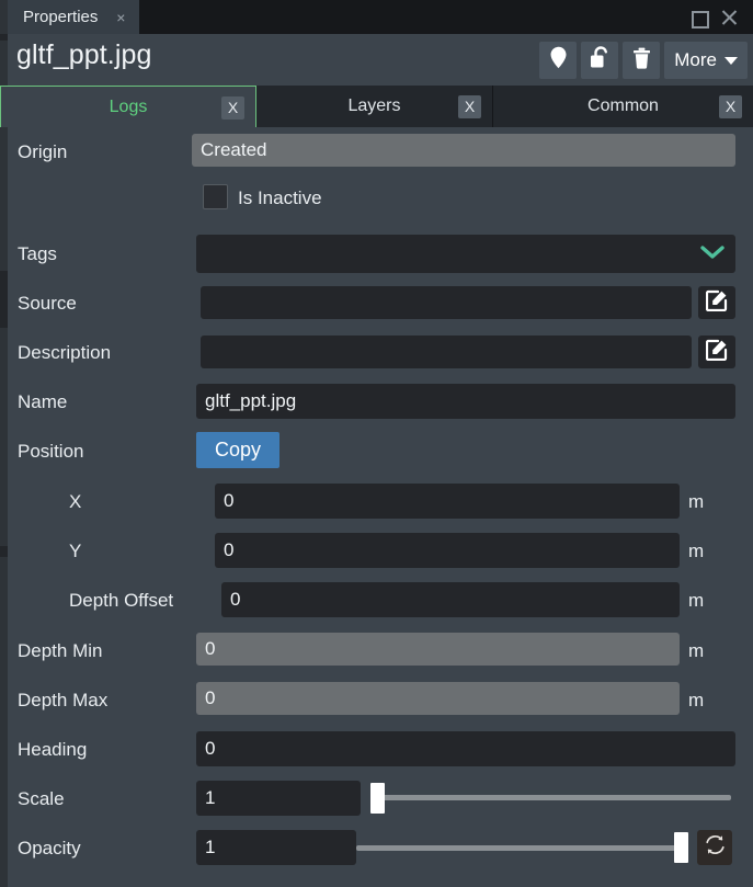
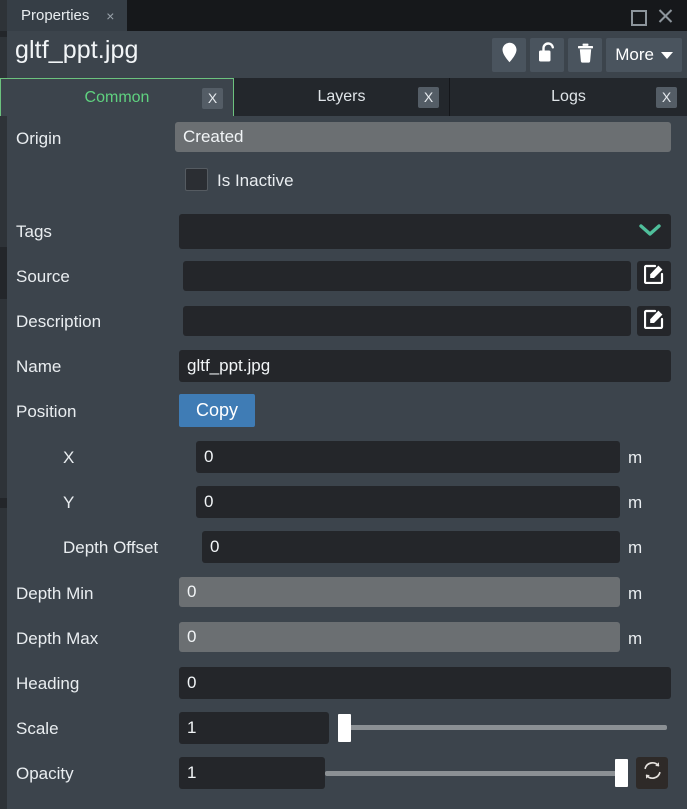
  Properties
  ×
  gltf_ppt.jpg
  More
- Logs
+ Common
  X
  Layers
  X
- Common
+ Logs
  X
  Origin
  Created
  Is Inactive
  Tags
  Source
  Description
  Name
  gltf_ppt.jpg
  Position
  Copy
  X
  0
  m
  Y
  0
  m
  Depth Offset
  0
  m
  Depth Min
  0
  m
  Depth Max
  0
  m
  Heading
  0
  Scale
  1
  Opacity
  1
